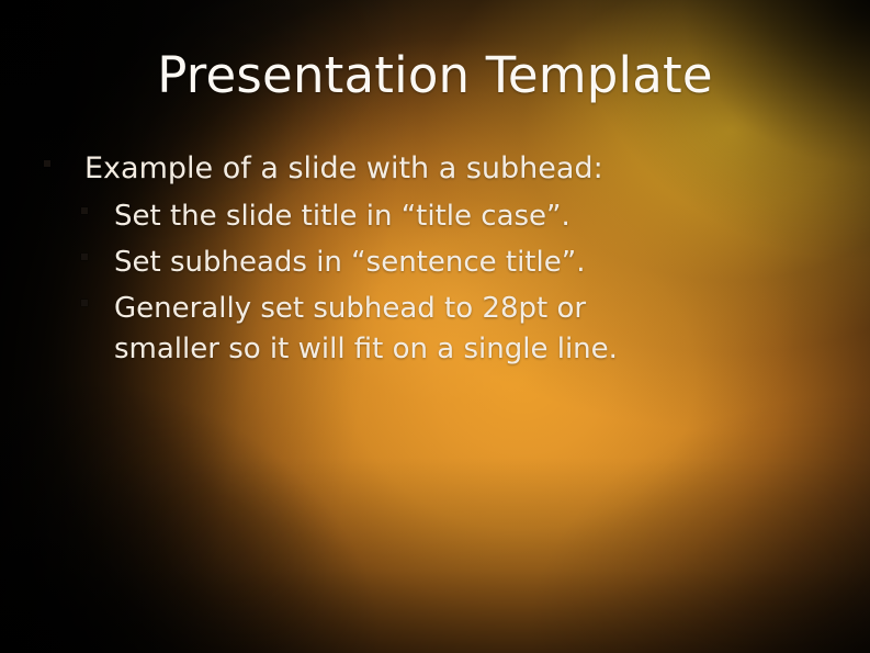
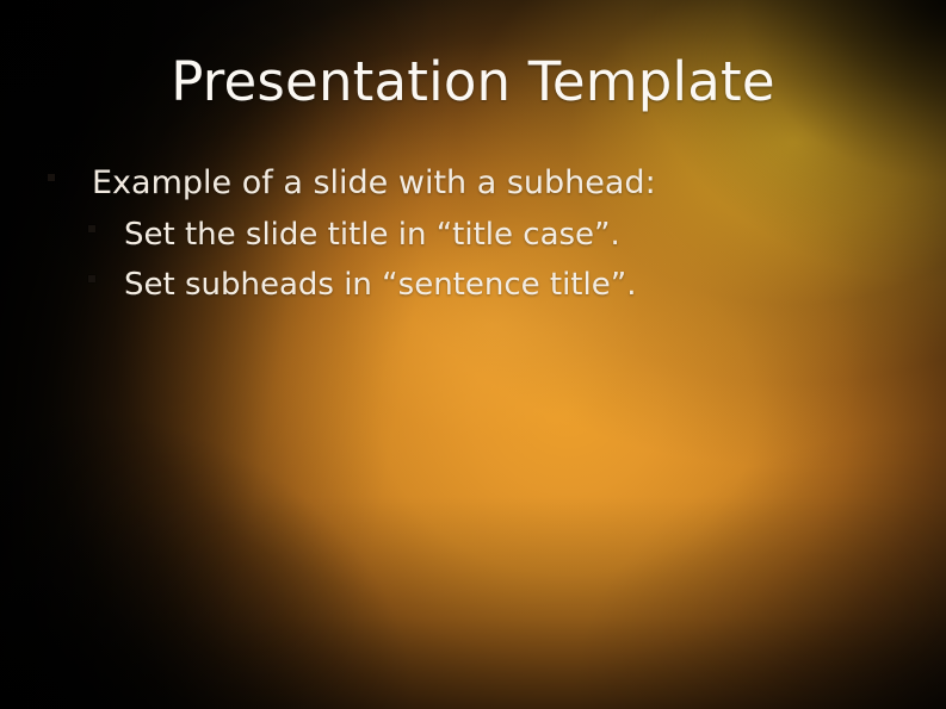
  Presentation Template
  Example of a slide with a subhead:
  Set the slide title in “title case”.
  Set subheads in “sentence title”.
- Generally set subhead to 28pt or
- smaller so it will fit on a single line.
